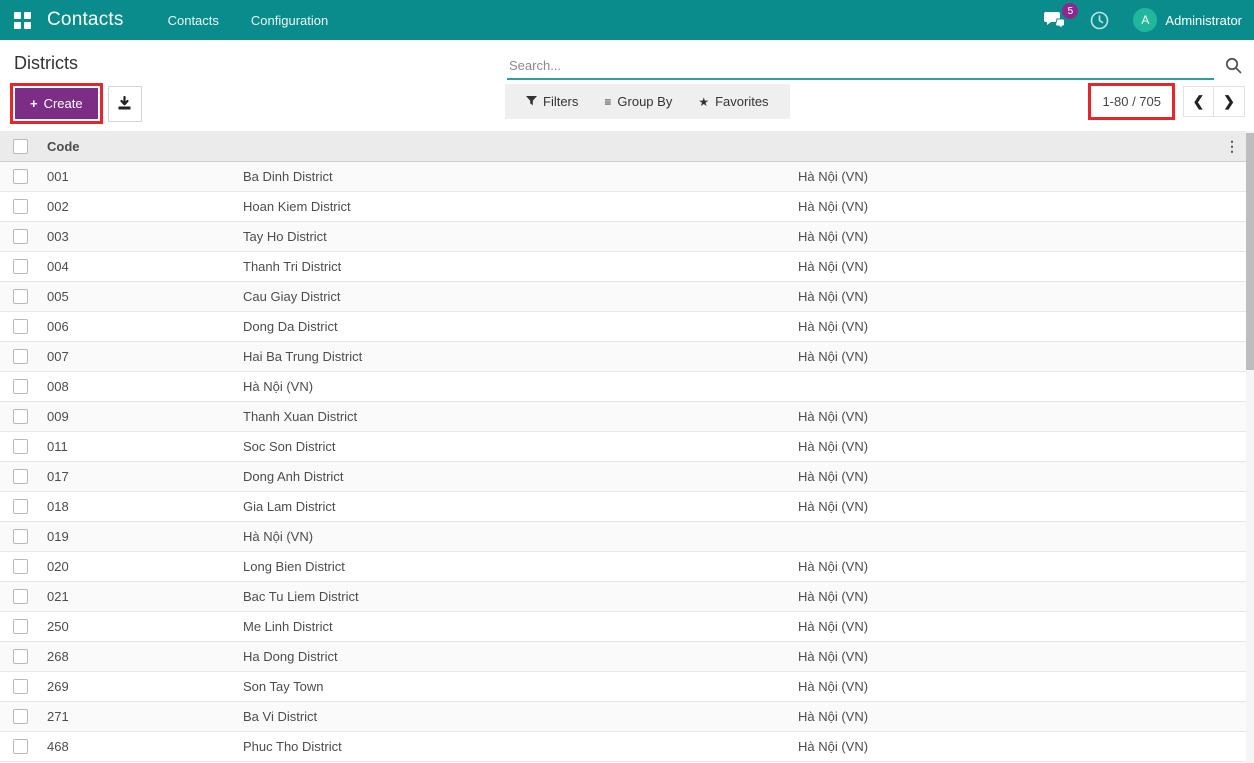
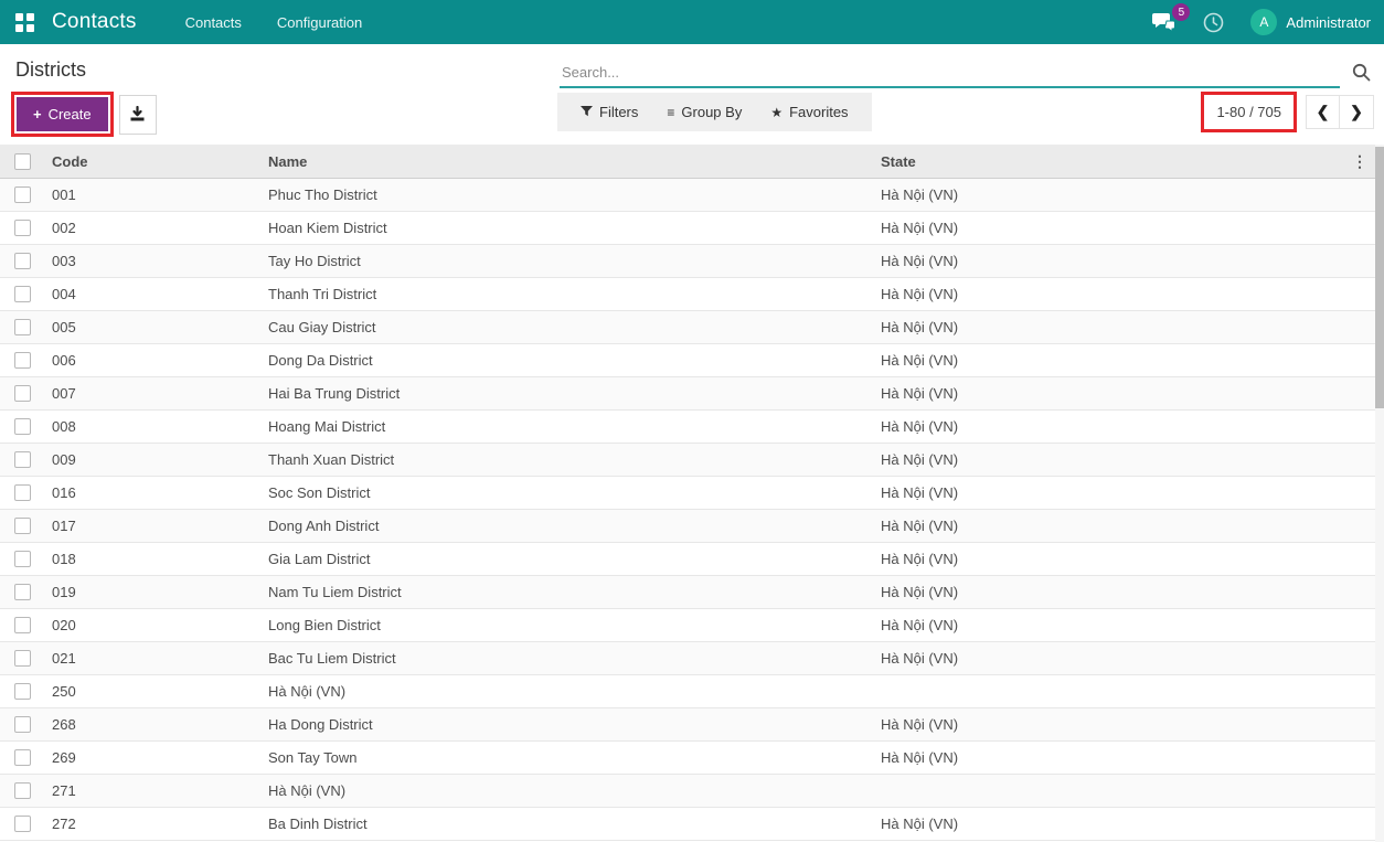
  Contacts
  Contacts
  Configuration
  5
  A
  Administrator
  Districts
  Search...
  + Create
  Filters
  ≡
  Group By
  ★
  Favorites
  1-80 / 705
  ❮
  ❯
  Code
+ Name
+ State
  ⋮
  001
- Ba Dinh District
+ Phuc Tho District
  Hà Nội (VN)
  002
  Hoan Kiem District
  Hà Nội (VN)
  003
  Tay Ho District
  Hà Nội (VN)
  004
  Thanh Tri District
  Hà Nội (VN)
  005
  Cau Giay District
  Hà Nội (VN)
  006
  Dong Da District
  Hà Nội (VN)
  007
  Hai Ba Trung District
  Hà Nội (VN)
  008
+ Hoang Mai District
  Hà Nội (VN)
  009
  Thanh Xuan District
  Hà Nội (VN)
- 011
+ 016
  Soc Son District
  Hà Nội (VN)
  017
  Dong Anh District
  Hà Nội (VN)
  018
  Gia Lam District
  Hà Nội (VN)
  019
+ Nam Tu Liem District
  Hà Nội (VN)
  020
  Long Bien District
  Hà Nội (VN)
  021
  Bac Tu Liem District
  Hà Nội (VN)
  250
- Me Linh District
  Hà Nội (VN)
  268
  Ha Dong District
  Hà Nội (VN)
  269
  Son Tay Town
  Hà Nội (VN)
  271
- Ba Vi District
  Hà Nội (VN)
- 468
+ 272
- Phuc Tho District
+ Ba Dinh District
  Hà Nội (VN)
